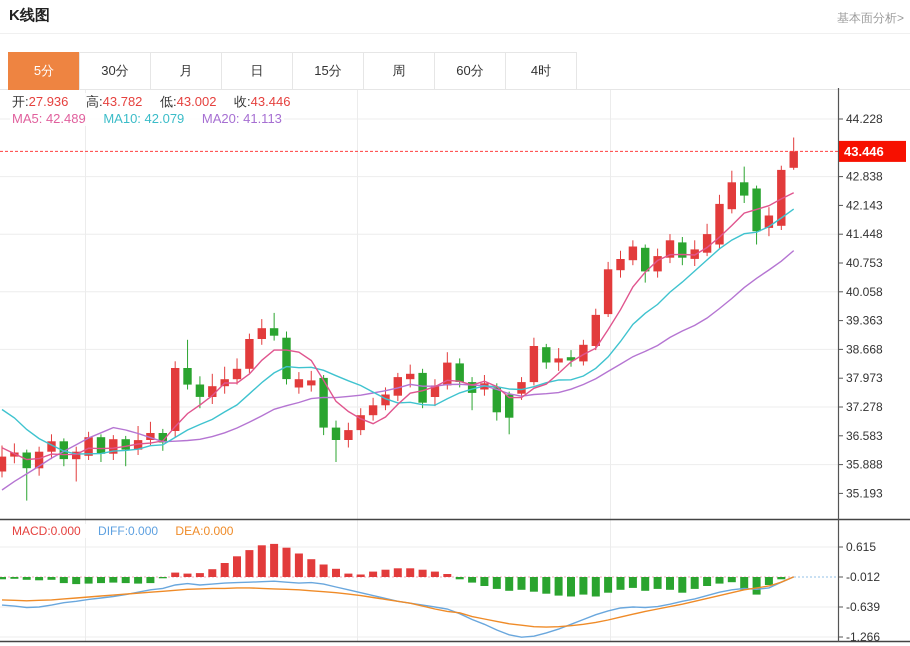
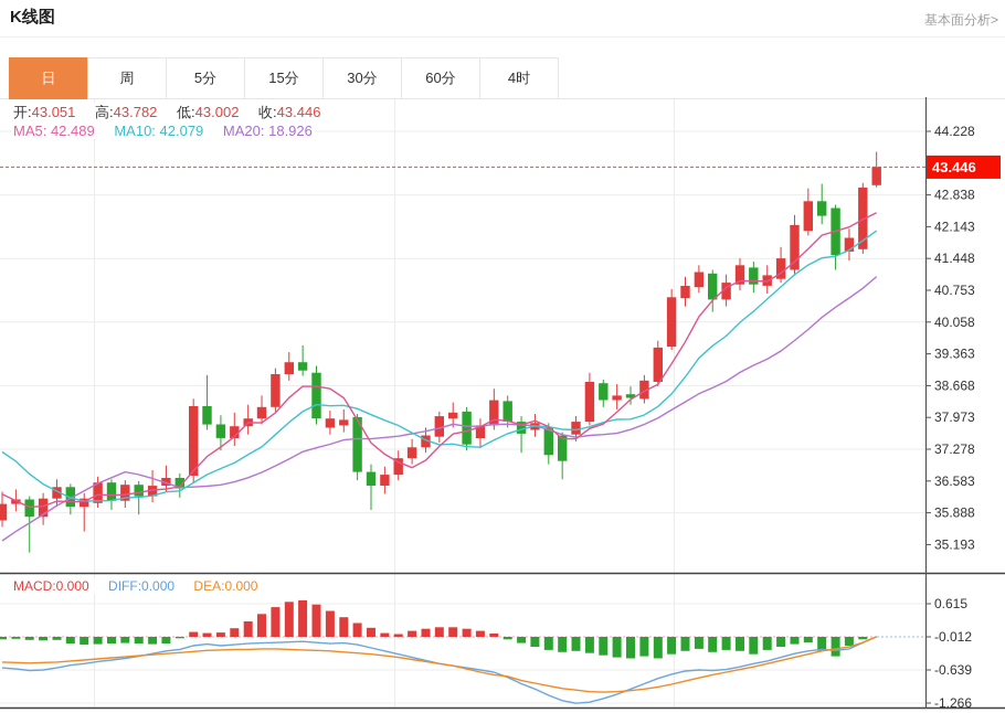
  K线图
  基本面分析>
- 5分
+ 日
- 30分
+ 周
- 月
- 日
+ 5分
  15分
- 周
+ 30分
  60分
  4时
  44.228
  42.838
  42.143
  41.448
  40.753
  40.058
  39.363
  38.668
  37.973
  37.278
  36.583
  35.888
  35.193
  0.615
  -0.012
  -0.639
  -1.266
  43.446
- 开:27.936 高:43.782 低:43.002 收:43.446
+ 开:43.051 高:43.782 低:43.002 收:43.446
- MA5: 42.489 MA10: 42.079 MA20: 41.113
+ MA5: 42.489 MA10: 42.079 MA20: 18.926
  MACD:0.000 DIFF:0.000 DEA:0.000
